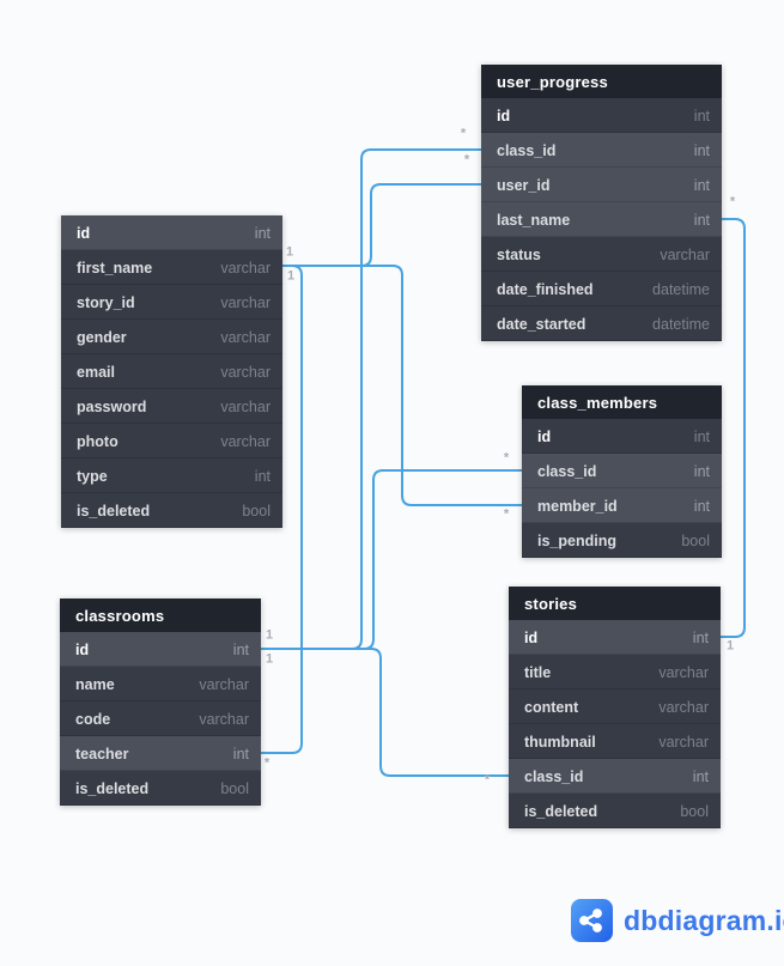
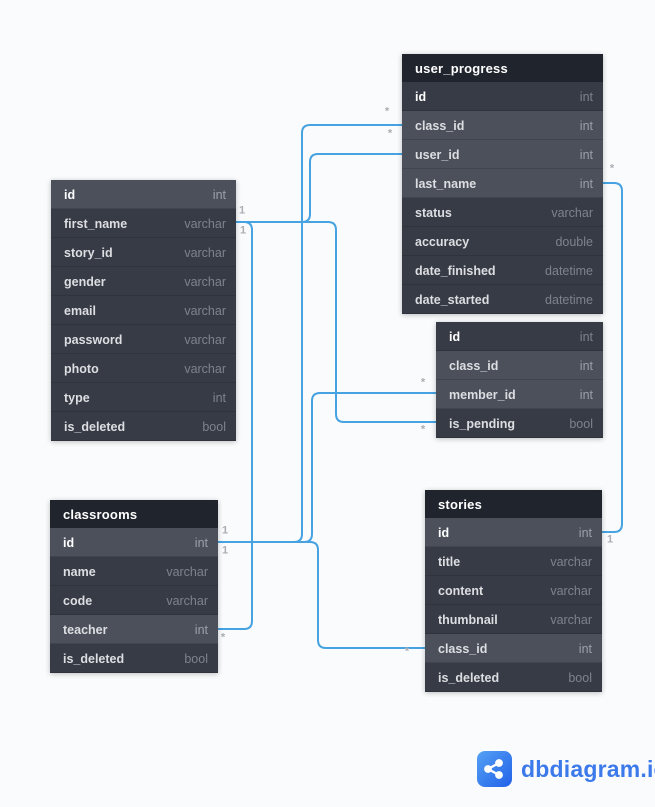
  *
  1
  *
  1
  *
  1
  *
  *
  *
  1
  *
  1
  user_progress
  id
  int
  class_id
  int
  user_id
  int
  last_name
  int
  status
  varchar
+ accuracy
+ double
  date_finished
  datetime
  date_started
  datetime
  id
  int
  first_name
  varchar
  story_id
  varchar
  gender
  varchar
  email
  varchar
  password
  varchar
  photo
  varchar
  type
  int
  is_deleted
  bool
- class_members
  id
  int
  class_id
  int
  member_id
  int
  is_pending
  bool
  stories
  id
  int
  title
  varchar
  content
  varchar
  thumbnail
  varchar
  class_id
  int
  is_deleted
  bool
  classrooms
  id
  int
  name
  varchar
  code
  varchar
  teacher
  int
  is_deleted
  bool
  dbdiagram.i
